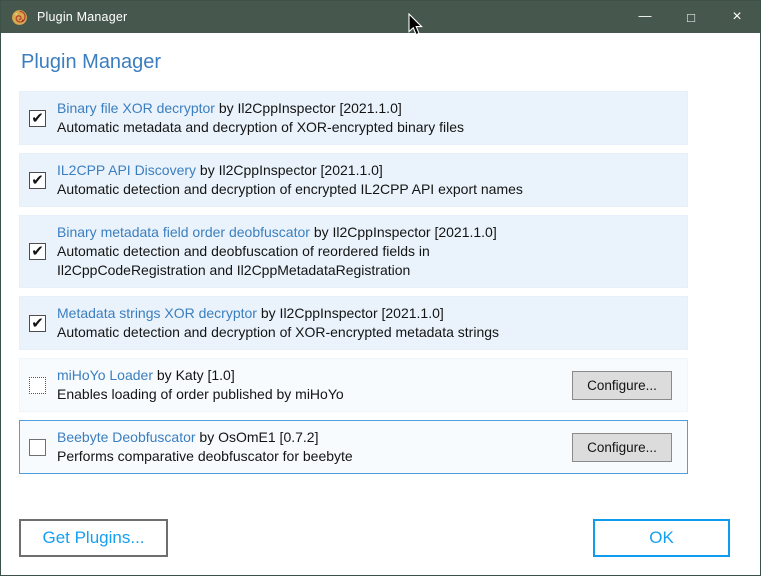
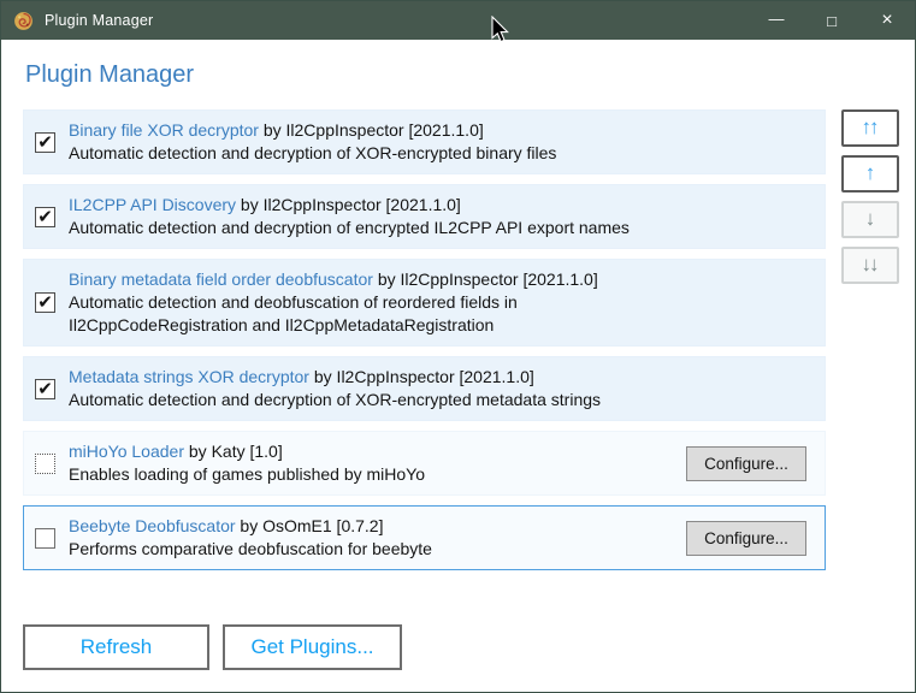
  Plugin Manager
  —
  □
  ×
  Plugin Manager
  ✔
  Binary file XOR decryptor by Il2CppInspector [2021.1.0]
- Automatic metadata and decryption of XOR-encrypted binary files
+ Automatic detection and decryption of XOR-encrypted binary files
  ✔
  IL2CPP API Discovery by Il2CppInspector [2021.1.0]
  Automatic detection and decryption of encrypted IL2CPP API export names
  ✔
  Binary metadata field order deobfuscator by Il2CppInspector [2021.1.0]
  Automatic detection and deobfuscation of reordered fields in
  Il2CppCodeRegistration and Il2CppMetadataRegistration
  ✔
  Metadata strings XOR decryptor by Il2CppInspector [2021.1.0]
  Automatic detection and decryption of XOR-encrypted metadata strings
  miHoYo Loader by Katy [1.0]
- Enables loading of order published by miHoYo
+ Enables loading of games published by miHoYo
  Configure...
  Beebyte Deobfuscator by OsOmE1 [0.7.2]
- Performs comparative deobfuscator for beebyte
+ Performs comparative deobfuscation for beebyte
  Configure...
+ ↑↑
+ ↑
+ ↓
+ ↓↓
+ Refresh
  Get Plugins...
- OK
